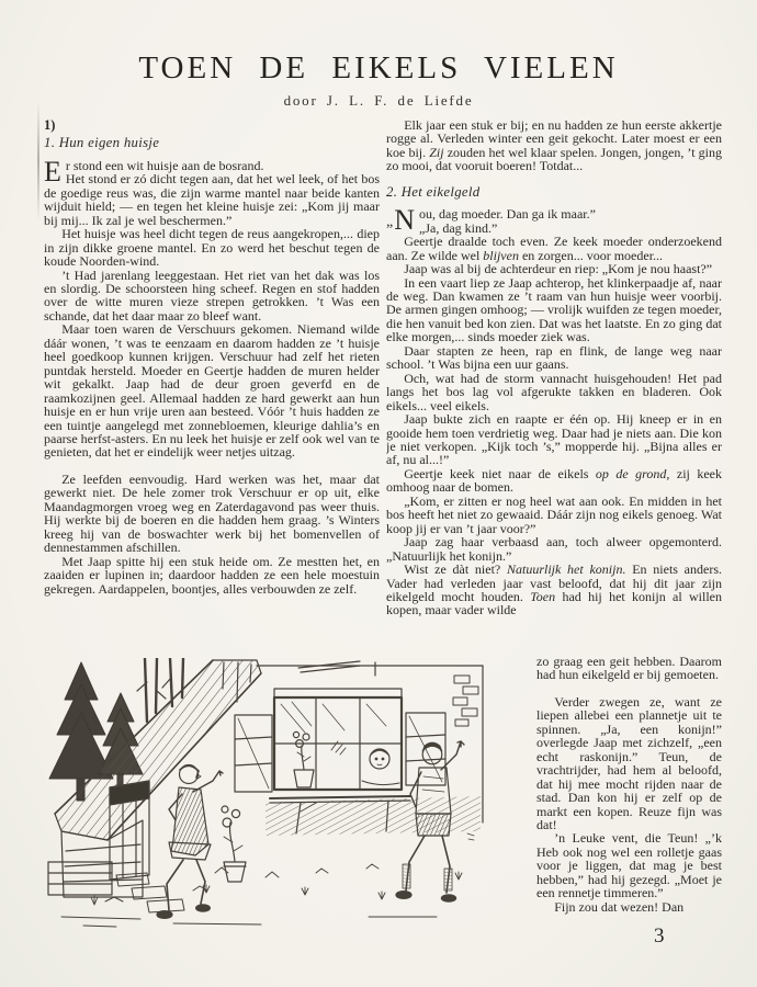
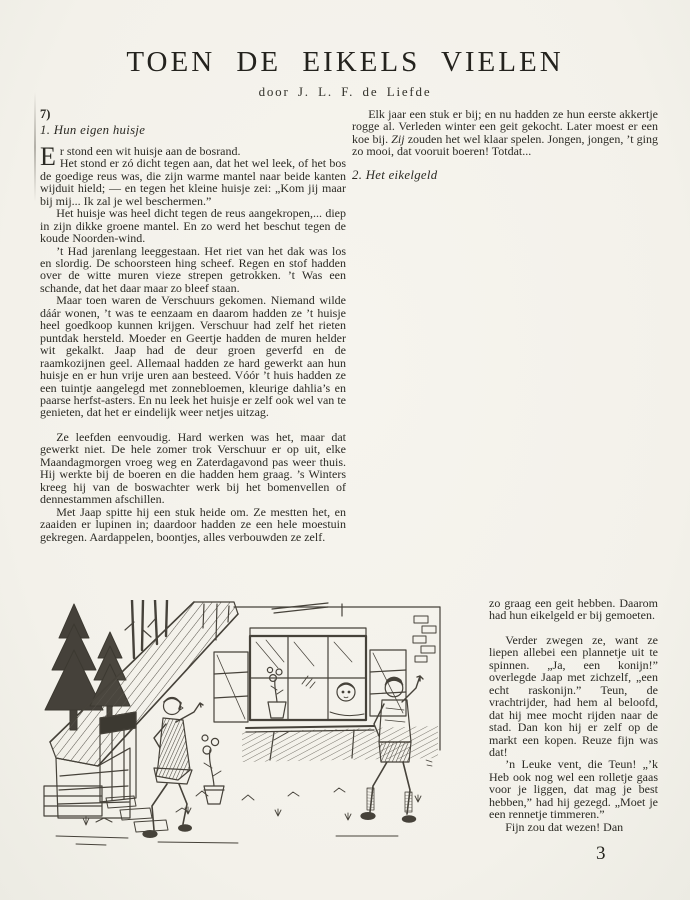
  TOEN DE EIKELS VIELEN
  door J. L. F. de Liefde
- 1)
+ 7)
  1. Hun eigen huisje
  E
  r stond een wit huisje aan de bosrand.
  Het stond er zó dicht tegen aan, dat het wel leek, of het bos de goedige reus was, die zijn warme mantel naar beide kanten wijduit hield; — en tegen het kleine huisje zei: „Kom jij maar bij mij... Ik zal je wel beschermen.”
  Het huisje was heel dicht tegen de reus aangekropen,... diep in zijn dikke groene mantel. En zo werd het beschut tegen de koude Noorden-wind.
- ’t Had jarenlang leeggestaan. Het riet van het dak was los en slordig. De schoorsteen hing scheef. Regen en stof hadden over de witte muren vieze strepen getrokken. ’t Was een schande, dat het daar maar zo bleef want.
+ ’t Had jarenlang leeggestaan. Het riet van het dak was los en slordig. De schoorsteen hing scheef. Regen en stof hadden over de witte muren vieze strepen getrokken. ’t Was een schande, dat het daar maar zo bleef staan.
  Maar toen waren de Verschuurs gekomen. Niemand wilde dáár wonen, ’t was te eenzaam en daarom hadden ze ’t huisje heel goedkoop kunnen krijgen. Verschuur had zelf het rieten puntdak hersteld. Moeder en Geertje hadden de muren helder wit gekalkt. Jaap had de deur groen geverfd en de raamkozijnen geel. Allemaal hadden ze hard gewerkt aan hun huisje en er hun vrije uren aan besteed. Vóór ’t huis hadden ze een tuintje aangelegd met zonnebloemen, kleurige dahlia’s en paarse herfst-asters. En nu leek het huisje er zelf ook wel van te genieten, dat het er eindelijk weer netjes uitzag.
  Ze leefden eenvoudig. Hard werken was het, maar dat gewerkt niet. De hele zomer trok Verschuur er op uit, elke Maandagmorgen vroeg weg en Zaterdagavond pas weer thuis. Hij werkte bij de boeren en die hadden hem graag. ’s Winters kreeg hij van de boswachter werk bij het bomenvellen of dennestammen afschillen.
  Met Jaap spitte hij een stuk heide om. Ze mestten het, en zaaiden er lupinen in; daardoor hadden ze een hele moestuin gekregen. Aardappelen, boontjes, alles verbouwden ze zelf.
  Elk jaar een stuk er bij; en nu hadden ze hun eerste akkertje rogge al. Verleden winter een geit gekocht. Later moest er een koe bij. Zij zouden het wel klaar spelen. Jongen, jongen, ’t ging zo mooi, dat vooruit boeren! Totdat...
  2. Het eikelgeld
- „
- N
- ou, dag moeder. Dan ga ik maar.”
- „Ja, dag kind.”
- Geertje draalde toch even. Ze keek moeder onderzoekend aan. Ze wilde wel blijven en zorgen... voor moeder...
- Jaap was al bij de achterdeur en riep: „Kom je nou haast?”
- In een vaart liep ze Jaap achterop, het klinkerpaadje af, naar de weg. Dan kwamen ze ’t raam van hun huisje weer voorbij. De armen gingen omhoog; — vrolijk wuifden ze tegen moeder, die hen vanuit bed kon zien. Dat was het laatste. En zo ging dat elke morgen,... sinds moeder ziek was.
- Daar stapten ze heen, rap en flink, de lange weg naar school. ’t Was bijna een uur gaans.
- Och, wat had de storm vannacht huisgehouden! Het pad langs het bos lag vol afgerukte takken en bladeren. Ook eikels... veel eikels.
- Jaap bukte zich en raapte er één op. Hij kneep er in en gooide hem toen verdrietig weg. Daar had je niets aan. Die kon je niet verkopen. „Kijk toch ’s,” mopperde hij. „Bijna alles er af, nu al...!”
- Geertje keek niet naar de eikels op de grond, zij keek omhoog naar de bomen.
- „Kom, er zitten er nog heel wat aan ook. En midden in het bos heeft het niet zo gewaaid. Dáár zijn nog eikels genoeg. Wat koop jij er van ’t jaar voor?”
- Jaap zag haar verbaasd aan, toch alweer opgemonterd. „Natuurlijk het konijn.”
- Wist ze dàt niet? Natuurlijk het konijn. En niets anders. Vader had verleden jaar vast beloofd, dat hij dit jaar zijn eikelgeld mocht houden. Toen had hij het konijn al willen kopen, maar vader wilde
  zo graag een geit hebben. Daarom had hun eikelgeld er bij gemoeten.
  Verder zwegen ze, want ze liepen allebei een plannetje uit te spinnen. „Ja, een konijn!” overlegde Jaap met zichzelf, „een echt raskonijn.” Teun, de vrachtrijder, had hem al beloofd, dat hij mee mocht rijden naar de stad. Dan kon hij er zelf op de markt een kopen. Reuze fijn was dat!
  ’n Leuke vent, die Teun! „’k Heb ook nog wel een rolletje gaas voor je liggen, dat mag je best hebben,” had hij gezegd. „Moet je een rennetje timmeren.”
  Fijn zou dat wezen! Dan
  3
